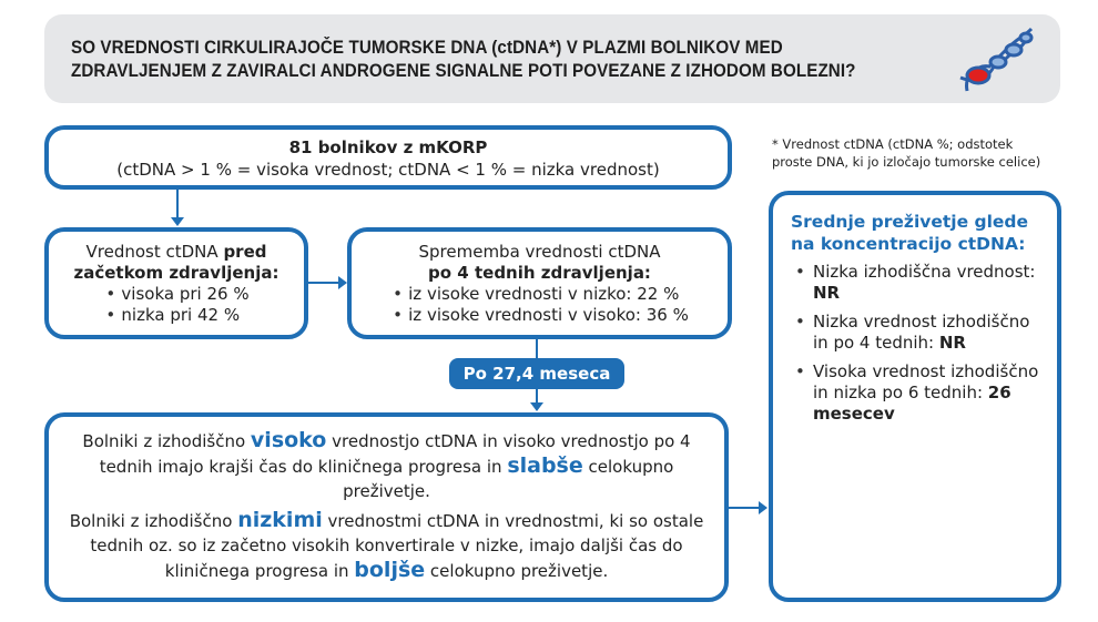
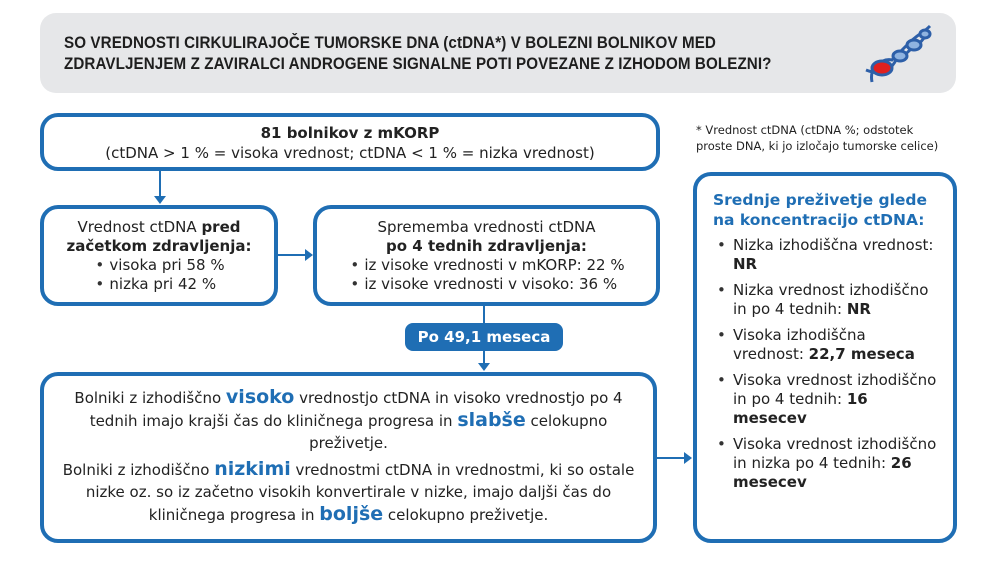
- SO VREDNOSTI CIRKULIRAJOČE TUMORSKE DNA (ctDNA*) V PLAZMI BOLNIKOV MED
+ SO VREDNOSTI CIRKULIRAJOČE TUMORSKE DNA (ctDNA*) V BOLEZNI BOLNIKOV MED
  ZDRAVLJENJEM Z ZAVIRALCI ANDROGENE SIGNALNE POTI POVEZANE Z IZHODOM BOLEZNI?
  * Vrednost ctDNA (ctDNA %; odstotek
  proste DNA, ki jo izločajo tumorske celice)
  81 bolnikov z mKORP
  (ctDNA > 1 % = visoka vrednost; ctDNA < 1 % = nizka vrednost)
  Vrednost ctDNA pred začetkom zdravljenja:
- visoka pri 26 %
+ visoka pri 58 %
  nizka pri 42 %
  Sprememba vrednosti ctDNA
  po 4 tednih zdravljenja:
- iz visoke vrednosti v nizko: 22 %
+ iz visoke vrednosti v mKORP: 22 %
  iz visoke vrednosti v visoko: 36 %
- Po 27,4 meseca
+ Po 49,1 meseca
  Bolniki z izhodiščno visoko vrednostjo ctDNA in visoko vrednostjo po 4 tednih imajo krajši čas do kliničnega progresa in slabše celokupno preživetje.
- Bolniki z izhodiščno nizkimi vrednostmi ctDNA in vrednostmi, ki so ostale tednih oz. so iz začetno visokih konvertirale v nizke, imajo daljši čas do kliničnega progresa in boljše celokupno preživetje.
+ Bolniki z izhodiščno nizkimi vrednostmi ctDNA in vrednostmi, ki so ostale nizke oz. so iz začetno visokih konvertirale v nizke, imajo daljši čas do kliničnega progresa in boljše celokupno preživetje.
  Srednje preživetje glede na koncentracijo ctDNA:
  Nizka izhodiščna vrednost: NR
  Nizka vrednost izhodiščno in po 4 tednih: NR
+ Visoka izhodiščna vrednost: 22,7 meseca
+ Visoka vrednost izhodiščno in po 4 tednih: 16 mesecev
- Visoka vrednost izhodiščno in nizka po 6 tednih: 26 mesecev
+ Visoka vrednost izhodiščno in nizka po 4 tednih: 26 mesecev
